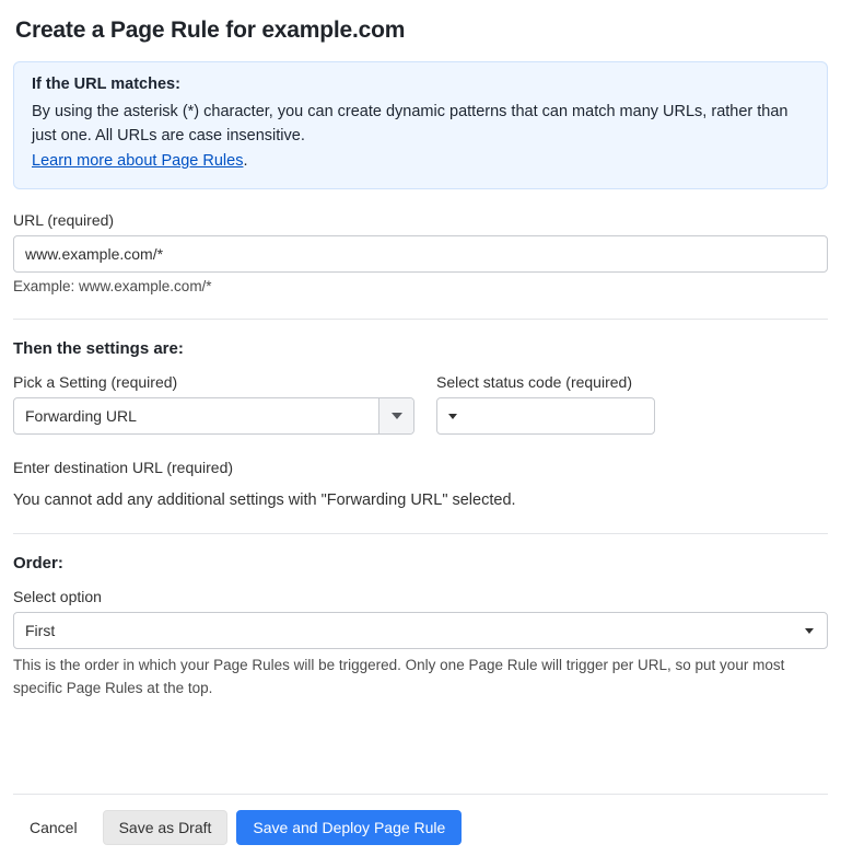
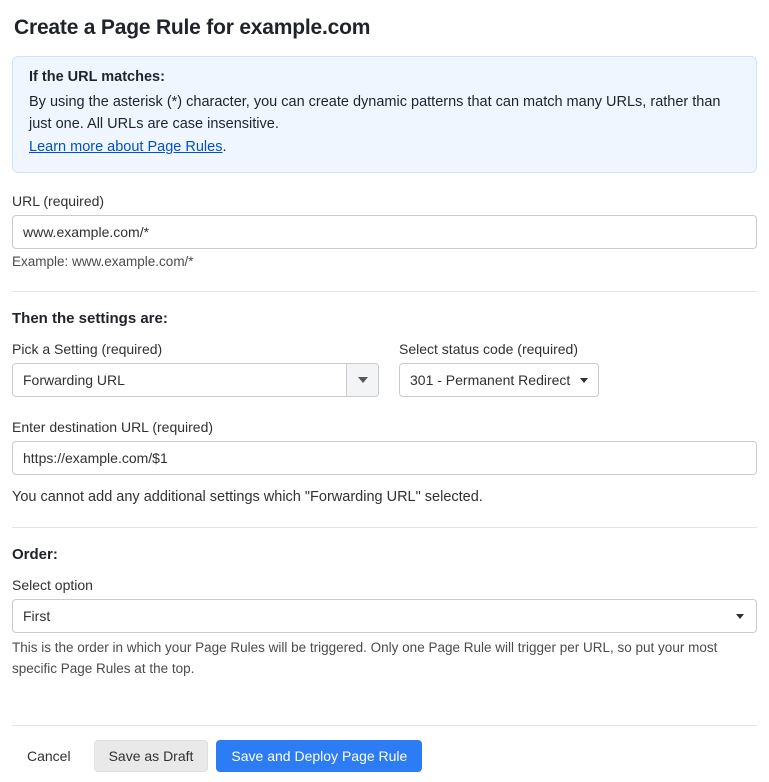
  Create a Page Rule for example.com
  If the URL matches:
  By using the asterisk (*) character, you can create dynamic patterns that can match many URLs, rather than just one. All URLs are case insensitive.
  Learn more about Page Rules.
  URL (required)
  www.example.com/*
  Example: www.example.com/*
  Then the settings are:
  Pick a Setting (required)
  Forwarding URL
  Select status code (required)
+ 301 - Permanent Redirect
  Enter destination URL (required)
+ https://example.com/$1
- You cannot add any additional settings with "Forwarding URL" selected.
+ You cannot add any additional settings which "Forwarding URL" selected.
  Order:
  Select option
  First
  This is the order in which your Page Rules will be triggered. Only one Page Rule will trigger per URL, so put your most specific Page Rules at the top.
  Cancel
  Save as Draft
  Save and Deploy Page Rule
